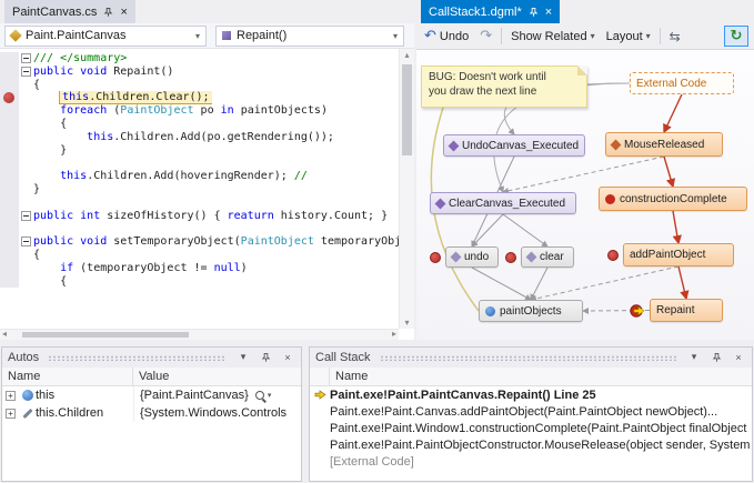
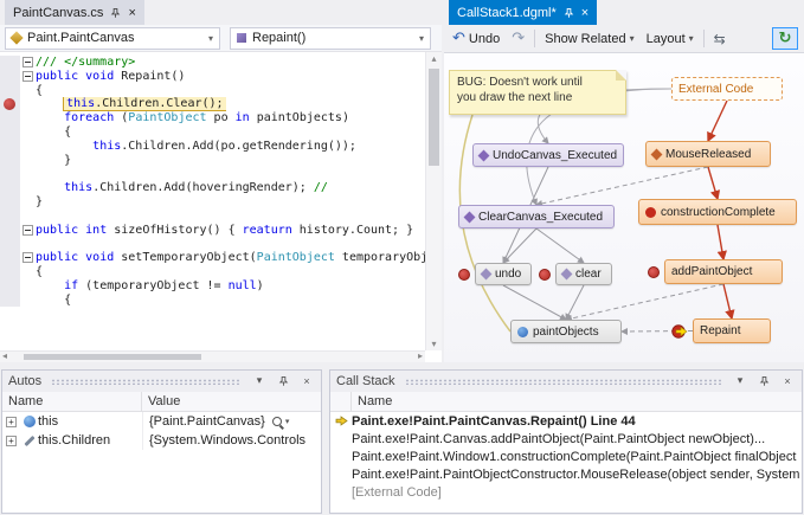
  PaintCanvas.cs
  ×
  Paint.PaintCanvas
  ▾
  Repaint()
  ▾
  /// </summary>
  public void Repaint()
  {
  this.Children.Clear();
  foreach (PaintObject po in paintObjects)
  {
  this.Children.Add(po.getRendering());
  }
  this.Children.Add(hoveringRender); //
  }
  public int sizeOfHistory() { reaturn history.Count; }
  public void setTemporaryObject(PaintObject temporaryOb
  {
  if (temporaryObject != null)
  {
  ▴
  ▾
  ◂
  ▸
  CallStack1.dgml*
  ×
  ↶
  Undo
  ↷
  Show Related
  ▾
  Layout
  ▾
  ⇆
  ↻
  BUG: Doesn't work until
  you draw the next line
  External Code
  UndoCanvas_Executed
  MouseReleased
  ClearCanvas_Executed
  constructionComplete
  undo
  clear
  addPaintObject
  paintObjects
  Repaint
  Autos
  ▾
  ×
  Name
  Value
  +
  this
  {Paint.PaintCanvas}
  ▾
  +
  this.Children
  {System.Windows.Controls
  Call Stack
  ▾
  ×
  Name
- Paint.exe!Paint.PaintCanvas.Repaint() Line 25
+ Paint.exe!Paint.PaintCanvas.Repaint() Line 44
  Paint.exe!Paint.Canvas.addPaintObject(Paint.PaintObject newObject)...
  Paint.exe!Paint.Window1.constructionComplete(Paint.PaintObject finalObject
  Paint.exe!Paint.PaintObjectConstructor.MouseRelease(object sender, System
  [External Code]
